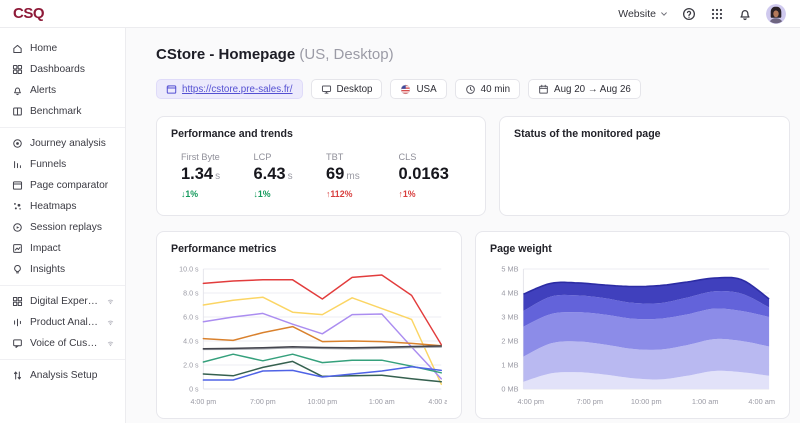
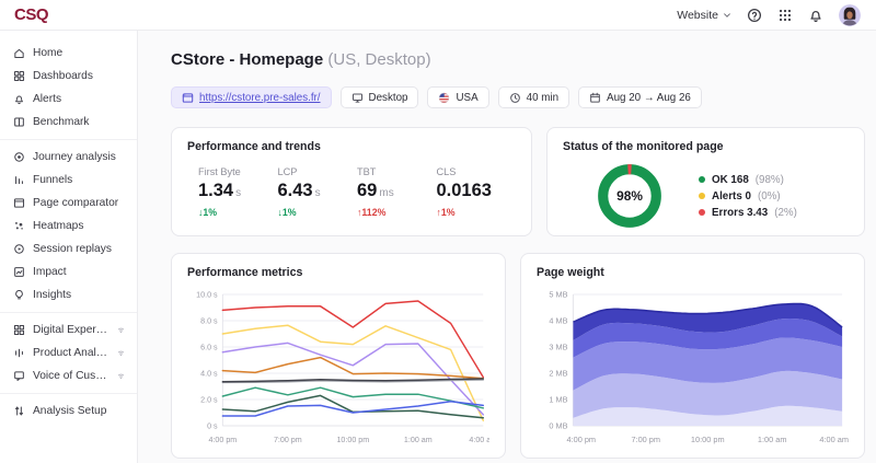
  CSQ
  Website
  Home
  Dashboards
  Alerts
  Benchmark
  Journey analysis
  Funnels
  Page comparator
  Heatmaps
  Session replays
  Impact
  Insights
  Product Analyti
  Voice of Custo
  Analysis Setup
  CStore - Homepage (US, Desktop)
  https://cstore.pre-sales.fr/
  Desktop
  USA
  40 min
  Aug 20 → Aug 26
  Performance and trends
  First Byte
  1.34 s
  ↓1%
  LCP
  6.43 s
  ↓1%
  TBT
  69 ms
  ↑112%
  CLS
  0.0163
  ↑1%
  Status of the monitored page
+ 98%
+ OK 168
+ (98%)
+ Alerts 0
+ (0%)
+ Errors 3.43
+ (2%)
  Performance metrics
  0 s
  2.0 s
  4.0 s
  6.0 s
  8.0 s
  10.0 s
  4:00 pm
  7:00 pm
  10:00 pm
  1:00 am
  4:00 a
  Page weight
  0 MB
  1 MB
  2 MB
  3 MB
  4 MB
  5 MB
  4:00 pm
  7:00 pm
  10:00 pm
  1:00 am
  4:00 am
